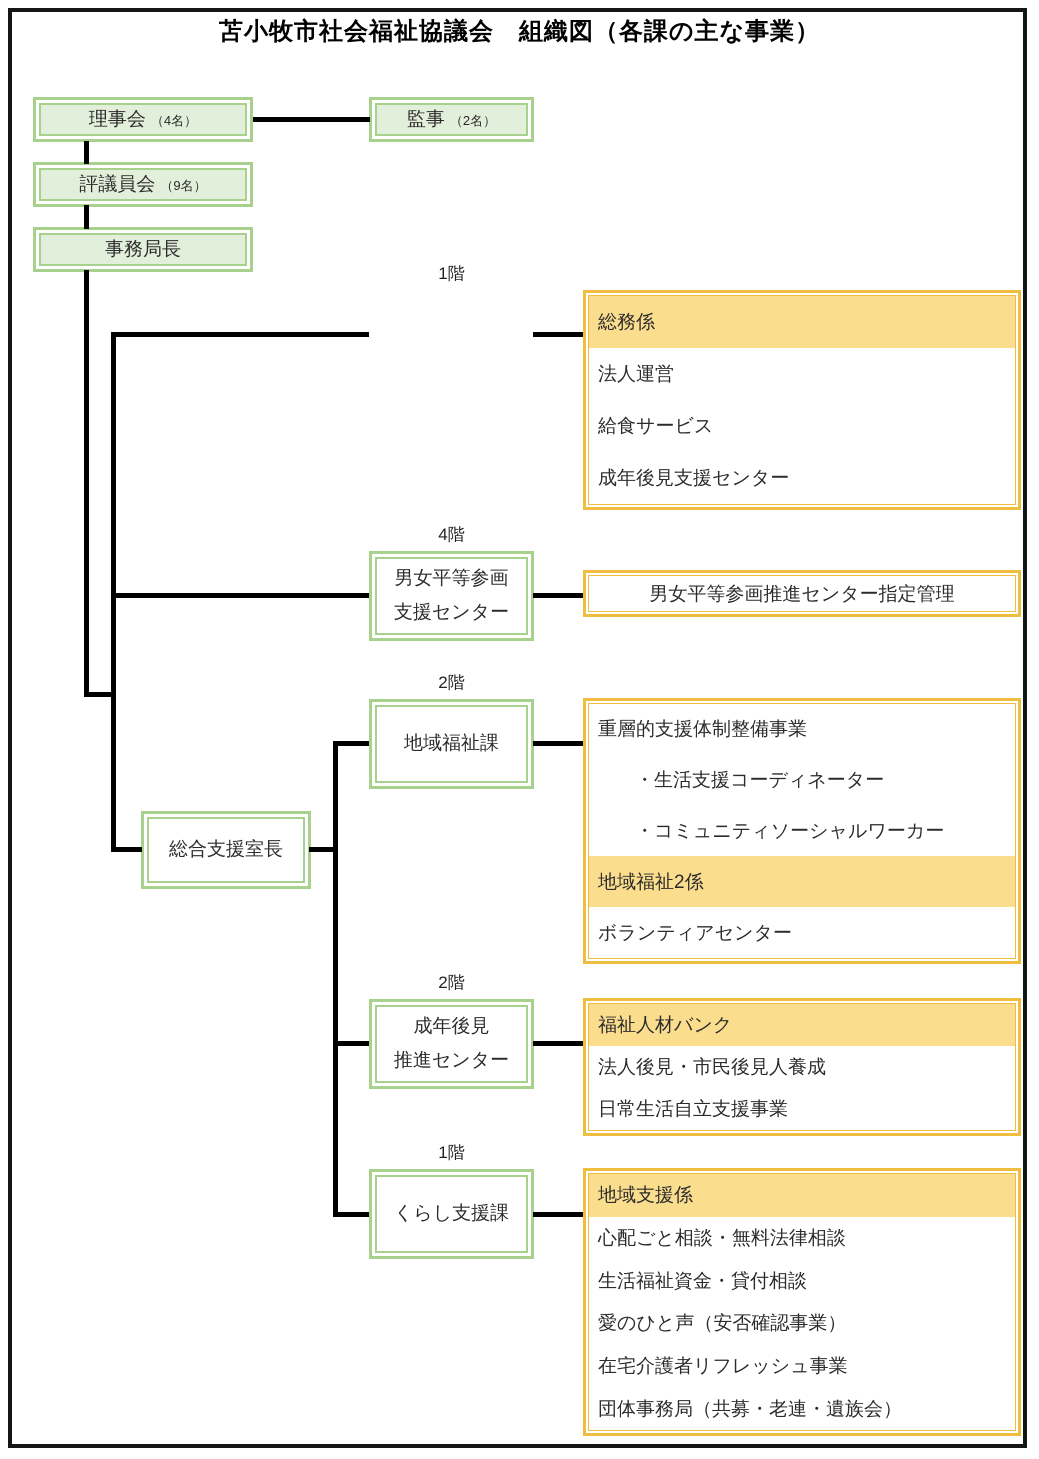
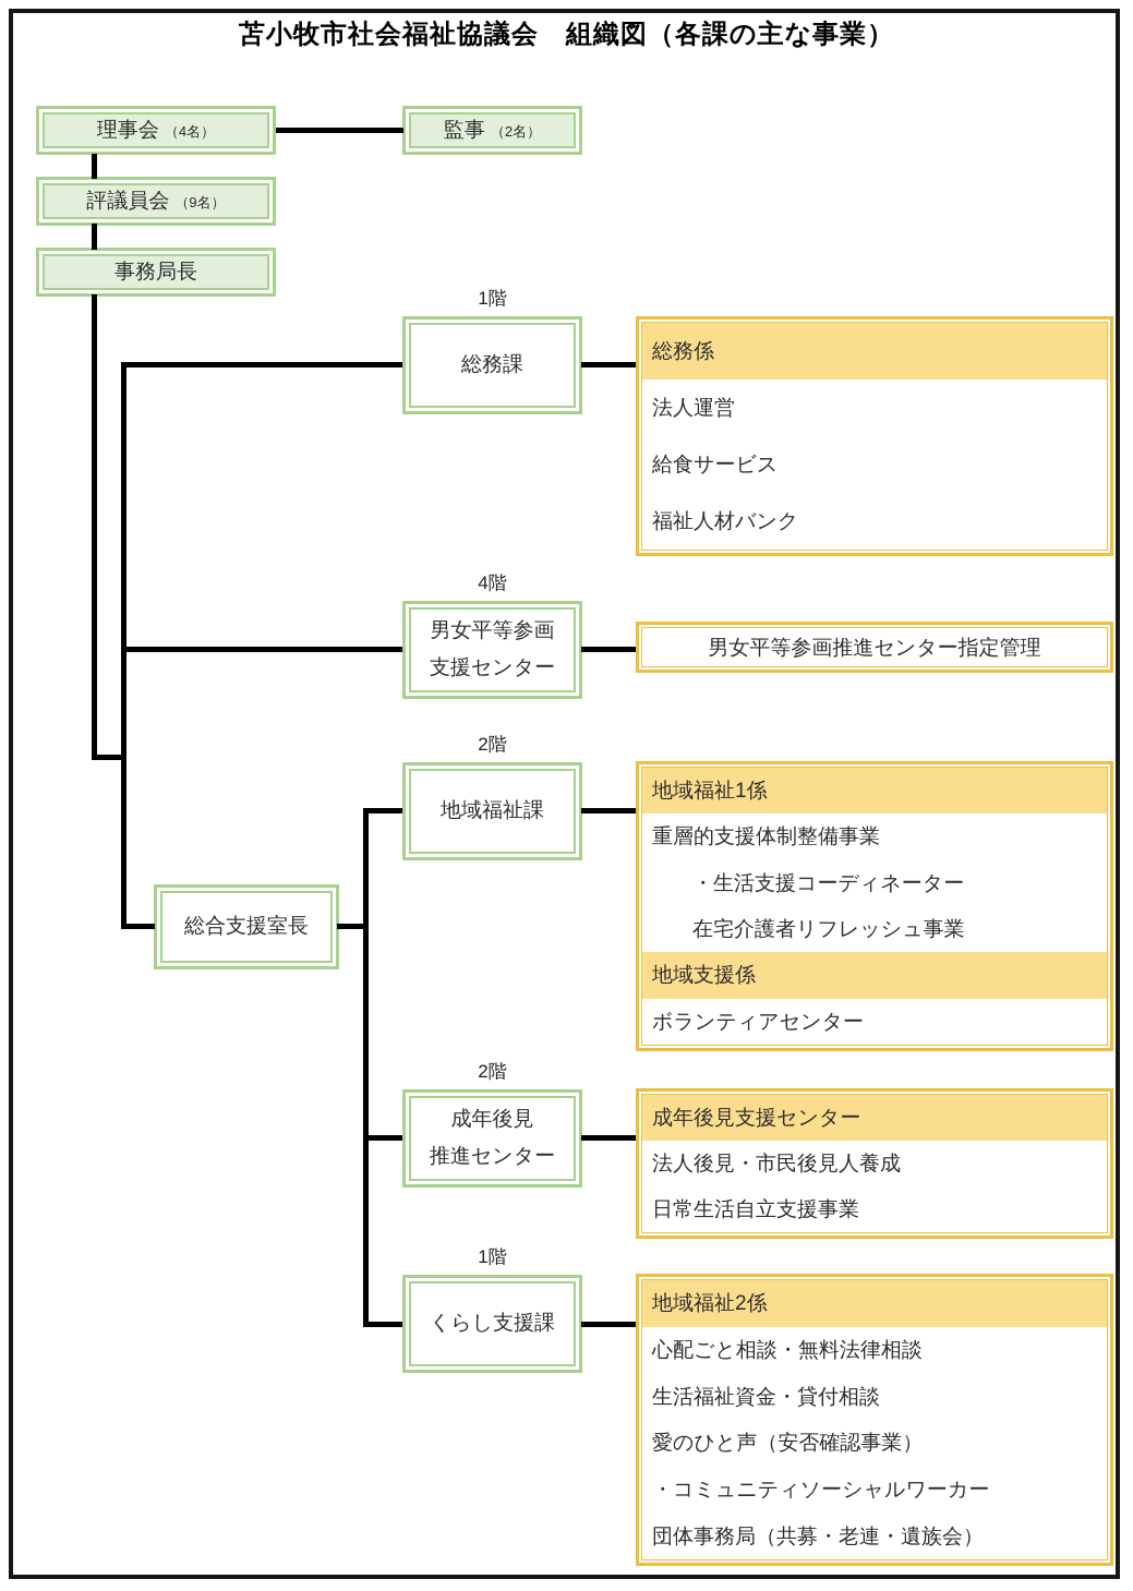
  苫小牧市社会福祉協議会 組織図（各課の主な事業）
  理事会
  （4名）
  監事
  （2名）
  評議員会
  （9名）
  事務局長
  総合支援室長
  1階
+ 総務課
  4階
  男女平等参画
  支援センター
  2階
  地域福祉課
  2階
  成年後見
  推進センター
  1階
  くらし支援課
  総務係
  法人運営
  給食サービス
- 成年後見支援センター
+ 福祉人材バンク
  男女平等参画推進センター指定管理
+ 地域福祉1係
  重層的支援体制整備事業
  ・生活支援コーディネーター
- ・コミュニティソーシャルワーカー
+ 在宅介護者リフレッシュ事業
- 地域福祉2係
+ 地域支援係
  ボランティアセンター
- 福祉人材バンク
+ 成年後見支援センター
  法人後見・市民後見人養成
  日常生活自立支援事業
- 地域支援係
+ 地域福祉2係
  心配ごと相談・無料法律相談
  生活福祉資金・貸付相談
  愛のひと声（安否確認事業）
- 在宅介護者リフレッシュ事業
+ ・コミュニティソーシャルワーカー
  団体事務局（共募・老連・遺族会）
